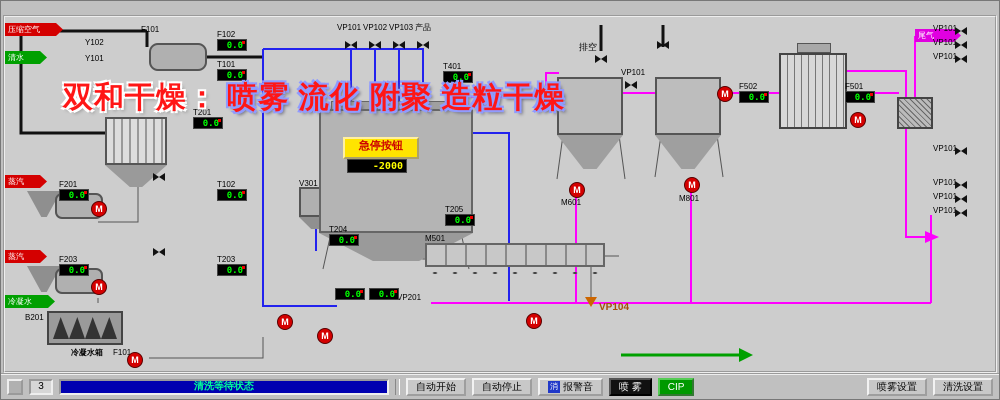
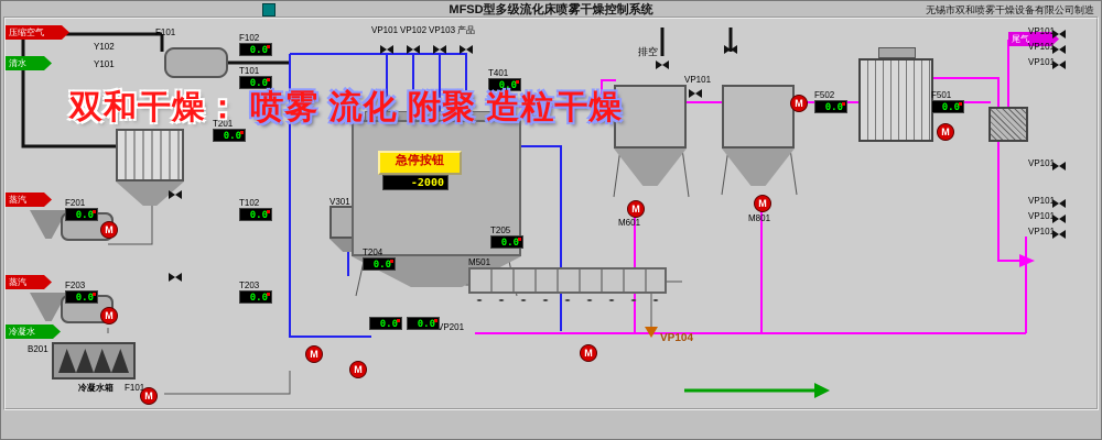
+ MFSD型多级流化床喷雾干燥控制系统
+ 无锡市双和喷雾干燥设备有限公司制造
  冷凝水箱
  急停按钮
  -2000
  压缩空气
  清水
  蒸汽
  蒸汽
  冷凝水
  尾气
  Y102
  Y101
  F101
  VP101
  VP102
  VP103
  产品
  排空
  VP101
  M601
  M801
  V301
  VP201
  M501
  B201
  F101
  VP104
  VP101
  VP101
  VP101
  VP101
  VP101
  VP101
  VP101
  F102
  0.0
  T101
  0.0
  T201
  0.0
  F201
  0.0
  T102
  0.0
  F203
  0.0
  T203
  0.0
  T204
  0.0
  T401
  0.0
  T205
  0.0
  F502
  0.0
  F501
  0.0
  0.0
  0.0
  M
  M
  M
  M
  M
  M
  M
  M
  M
  M
  双和干燥： 喷雾 流化 附聚 造粒干燥
- 3
- 清洗等待状态
- 自动开始
- 自动停止
- 消
- 报警音
- 喷 雾
- CIP
- 喷雾设置
- 清洗设置
